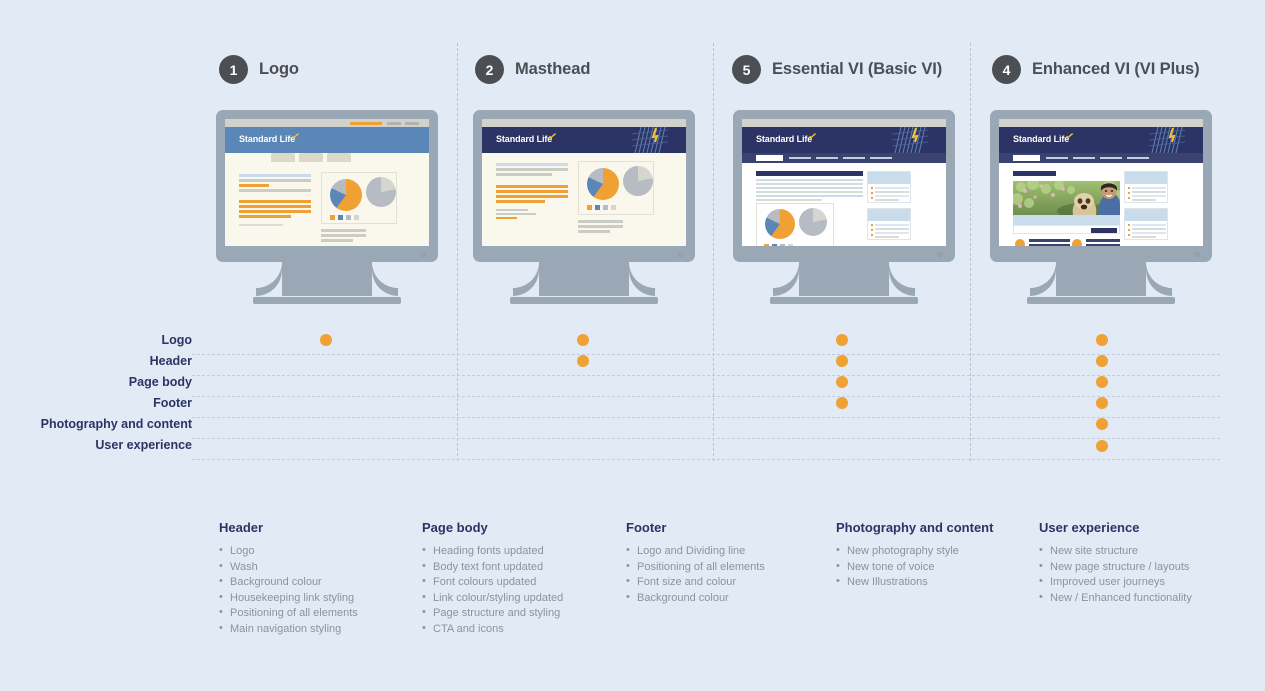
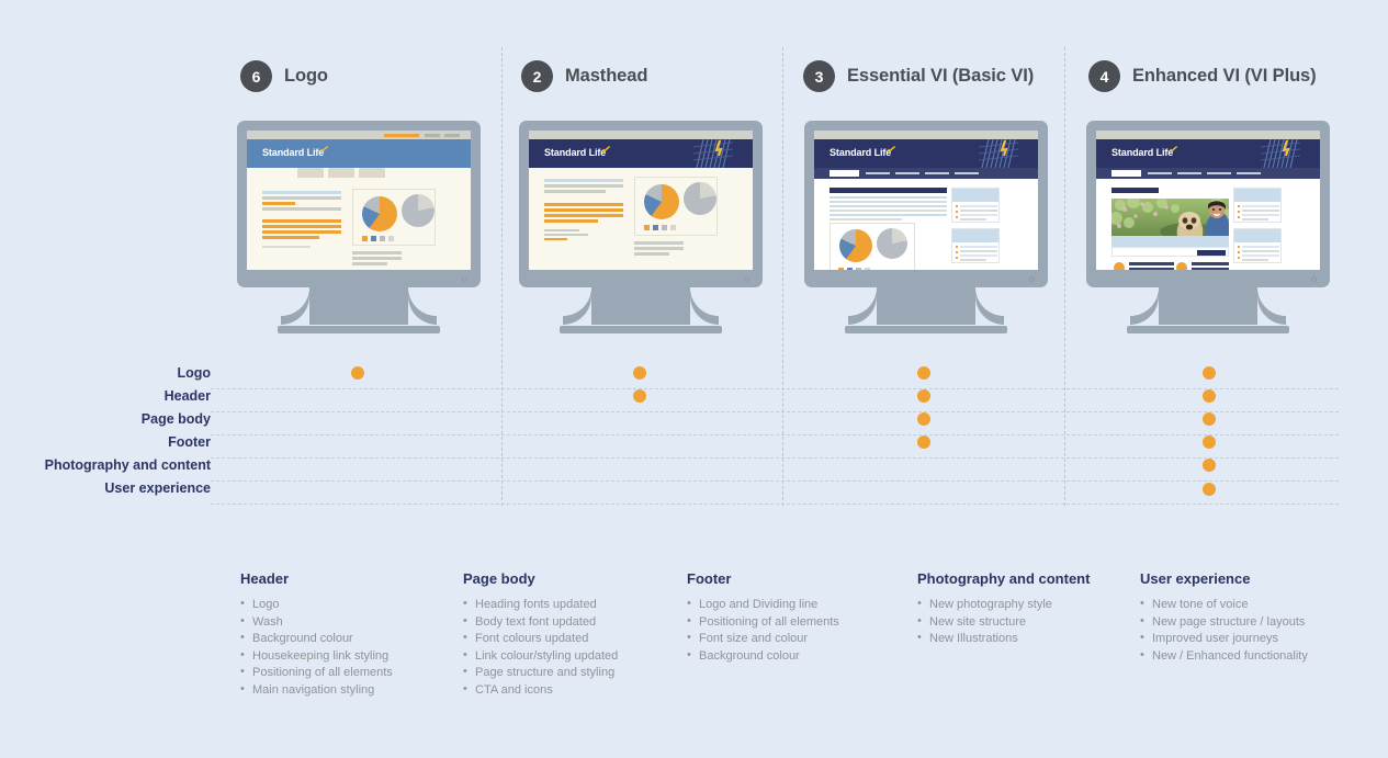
- 1
+ 6
  Logo
  2
  Masthead
- 5
+ 3
  Essential VI (Basic VI)
  4
  Enhanced VI (VI Plus)
  Standard Life
  Standard Life
  Standard Life
  Standard Life
  Logo
  Header
  Page body
  Footer
  Photography and content
  User experience
  Header
  Logo
  Wash
  Background colour
  Housekeeping link styling
  Positioning of all elements
  Main navigation styling
  Page body
  Heading fonts updated
  Body text font updated
  Font colours updated
  Link colour/styling updated
  Page structure and styling
  CTA and icons
  Footer
  Logo and Dividing line
  Positioning of all elements
  Font size and colour
  Background colour
  Photography and content
  New photography style
- New tone of voice
+ New site structure
  New Illustrations
  User experience
- New site structure
+ New tone of voice
  New page structure / layouts
  Improved user journeys
  New / Enhanced functionality
